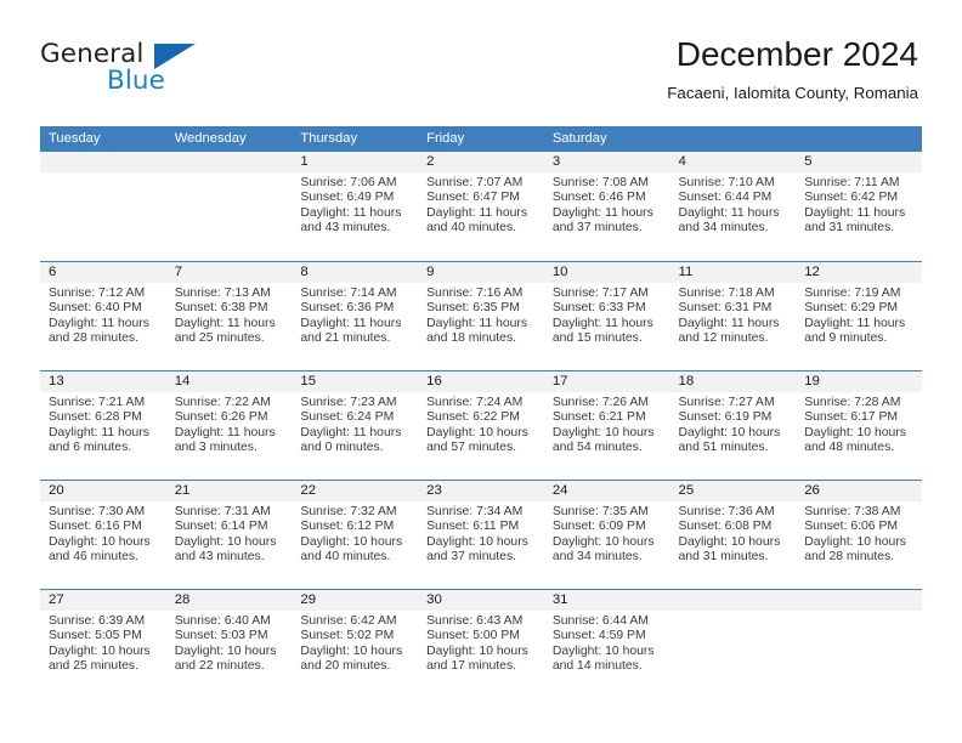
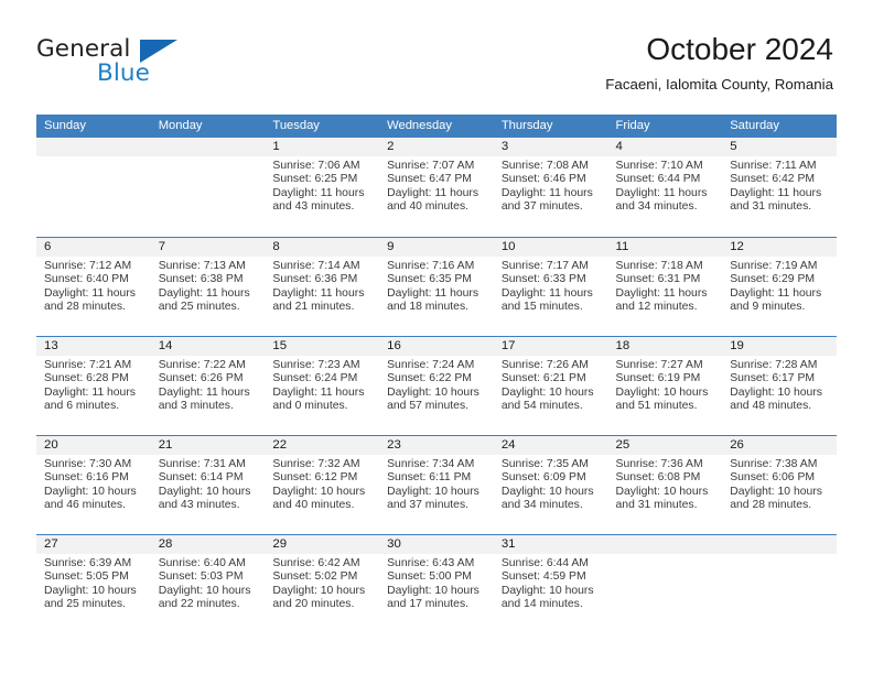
  General
  Blue
- December 2024
+ October 2024
  Facaeni, Ialomita County, Romania
+ Sunday
+ Monday
  Tuesday
  Wednesday
  Thursday
  Friday
  Saturday
  1
  Sunrise: 7:06 AM
- Sunset: 6:49 PM
+ Sunset: 6:25 PM
  Daylight: 11 hours
  and 43 minutes.
  2
  Sunrise: 7:07 AM
  Sunset: 6:47 PM
  Daylight: 11 hours
  and 40 minutes.
  3
  Sunrise: 7:08 AM
  Sunset: 6:46 PM
  Daylight: 11 hours
  and 37 minutes.
  4
  Sunrise: 7:10 AM
  Sunset: 6:44 PM
  Daylight: 11 hours
  and 34 minutes.
  5
  Sunrise: 7:11 AM
  Sunset: 6:42 PM
  Daylight: 11 hours
  and 31 minutes.
  6
  Sunrise: 7:12 AM
  Sunset: 6:40 PM
  Daylight: 11 hours
  and 28 minutes.
  7
  Sunrise: 7:13 AM
  Sunset: 6:38 PM
  Daylight: 11 hours
  and 25 minutes.
  8
  Sunrise: 7:14 AM
  Sunset: 6:36 PM
  Daylight: 11 hours
  and 21 minutes.
  9
  Sunrise: 7:16 AM
  Sunset: 6:35 PM
  Daylight: 11 hours
  and 18 minutes.
  10
  Sunrise: 7:17 AM
  Sunset: 6:33 PM
  Daylight: 11 hours
  and 15 minutes.
  11
  Sunrise: 7:18 AM
  Sunset: 6:31 PM
  Daylight: 11 hours
  and 12 minutes.
  12
  Sunrise: 7:19 AM
  Sunset: 6:29 PM
  Daylight: 11 hours
  and 9 minutes.
  13
  Sunrise: 7:21 AM
  Sunset: 6:28 PM
  Daylight: 11 hours
  and 6 minutes.
  14
  Sunrise: 7:22 AM
  Sunset: 6:26 PM
  Daylight: 11 hours
  and 3 minutes.
  15
  Sunrise: 7:23 AM
  Sunset: 6:24 PM
  Daylight: 11 hours
  and 0 minutes.
  16
  Sunrise: 7:24 AM
  Sunset: 6:22 PM
  Daylight: 10 hours
  and 57 minutes.
  17
  Sunrise: 7:26 AM
  Sunset: 6:21 PM
  Daylight: 10 hours
  and 54 minutes.
  18
  Sunrise: 7:27 AM
  Sunset: 6:19 PM
  Daylight: 10 hours
  and 51 minutes.
  19
  Sunrise: 7:28 AM
  Sunset: 6:17 PM
  Daylight: 10 hours
  and 48 minutes.
  20
  Sunrise: 7:30 AM
  Sunset: 6:16 PM
  Daylight: 10 hours
  and 46 minutes.
  21
  Sunrise: 7:31 AM
  Sunset: 6:14 PM
  Daylight: 10 hours
  and 43 minutes.
  22
  Sunrise: 7:32 AM
  Sunset: 6:12 PM
  Daylight: 10 hours
  and 40 minutes.
  23
  Sunrise: 7:34 AM
  Sunset: 6:11 PM
  Daylight: 10 hours
  and 37 minutes.
  24
  Sunrise: 7:35 AM
  Sunset: 6:09 PM
  Daylight: 10 hours
  and 34 minutes.
  25
  Sunrise: 7:36 AM
  Sunset: 6:08 PM
  Daylight: 10 hours
  and 31 minutes.
  26
  Sunrise: 7:38 AM
  Sunset: 6:06 PM
  Daylight: 10 hours
  and 28 minutes.
  27
  Sunrise: 6:39 AM
  Sunset: 5:05 PM
  Daylight: 10 hours
  and 25 minutes.
  28
  Sunrise: 6:40 AM
  Sunset: 5:03 PM
  Daylight: 10 hours
  and 22 minutes.
  29
  Sunrise: 6:42 AM
  Sunset: 5:02 PM
  Daylight: 10 hours
  and 20 minutes.
  30
  Sunrise: 6:43 AM
  Sunset: 5:00 PM
  Daylight: 10 hours
  and 17 minutes.
  31
  Sunrise: 6:44 AM
  Sunset: 4:59 PM
  Daylight: 10 hours
  and 14 minutes.
